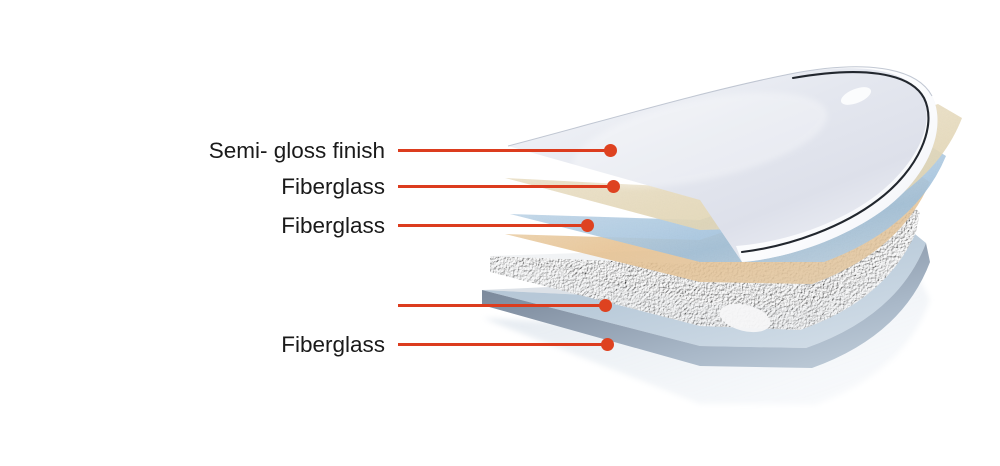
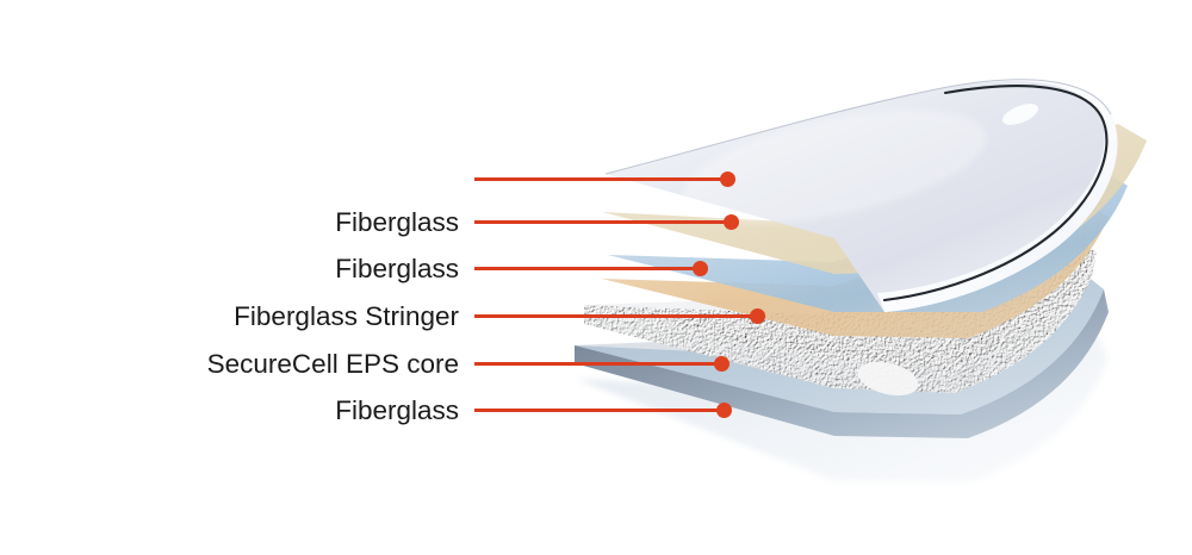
- Semi- gloss finish
  Fiberglass
  Fiberglass
+ Fiberglass Stringer
+ SecureCell EPS core
  Fiberglass
